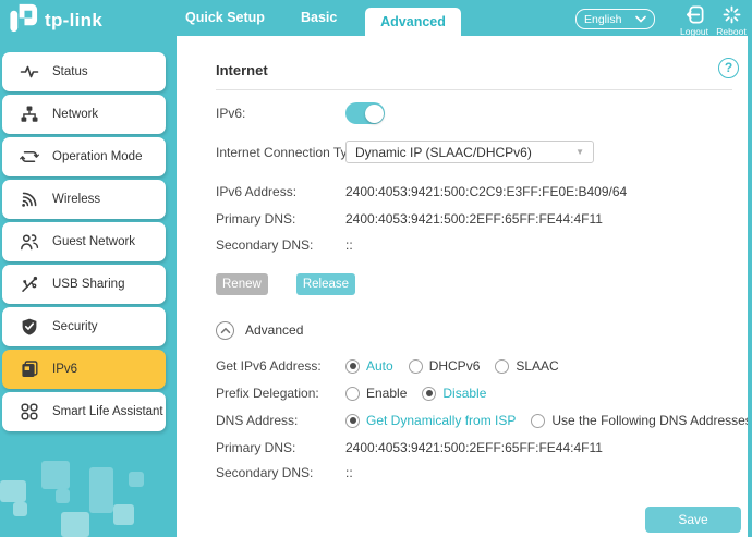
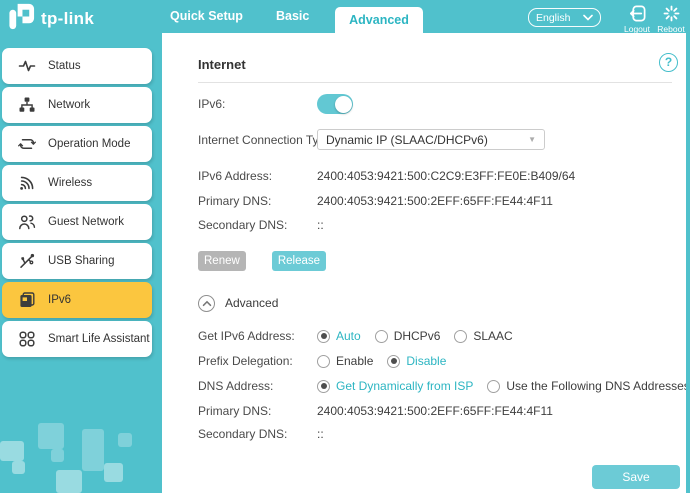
  tp-link
  Quick Setup
  Basic
  Advanced
  English
  Logout
  Reboot
  Status
  Network
  Operation Mode
  Wireless
  Guest Network
  USB Sharing
- Security
  IPv6
  Smart Life Assistant
  ?
  Internet
  IPv6:
  Internet Connection Ty
  Dynamic IP (SLAAC/DHCPv6)
  ▼
  IPv6 Address:
  2400:4053:9421:500:C2C9:E3FF:FE0E:B409/64
  Primary DNS:
  2400:4053:9421:500:2EFF:65FF:FE44:4F11
  Secondary DNS:
  ::
  Renew
  Release
  Advanced
  Get IPv6 Address:
  Auto
  DHCPv6
  SLAAC
  Prefix Delegation:
  Enable
  Disable
  DNS Address:
  Get Dynamically from ISP
  Use the Following DNS Addresse
  Primary DNS:
  2400:4053:9421:500:2EFF:65FF:FE44:4F11
  Secondary DNS:
  ::
  Save
